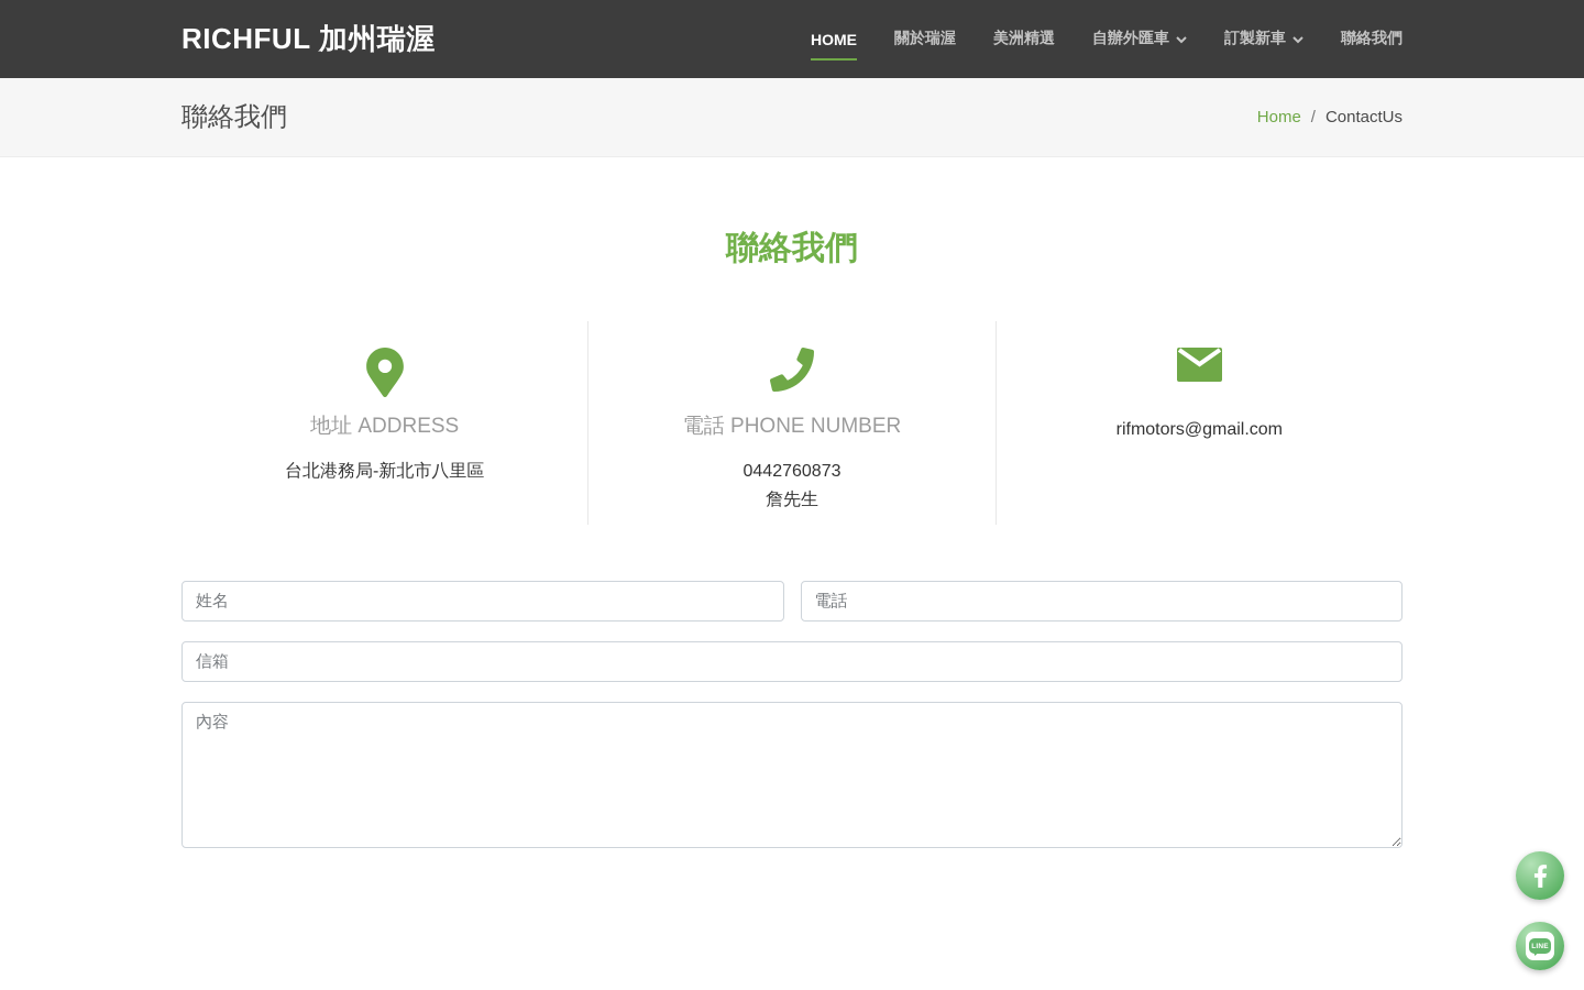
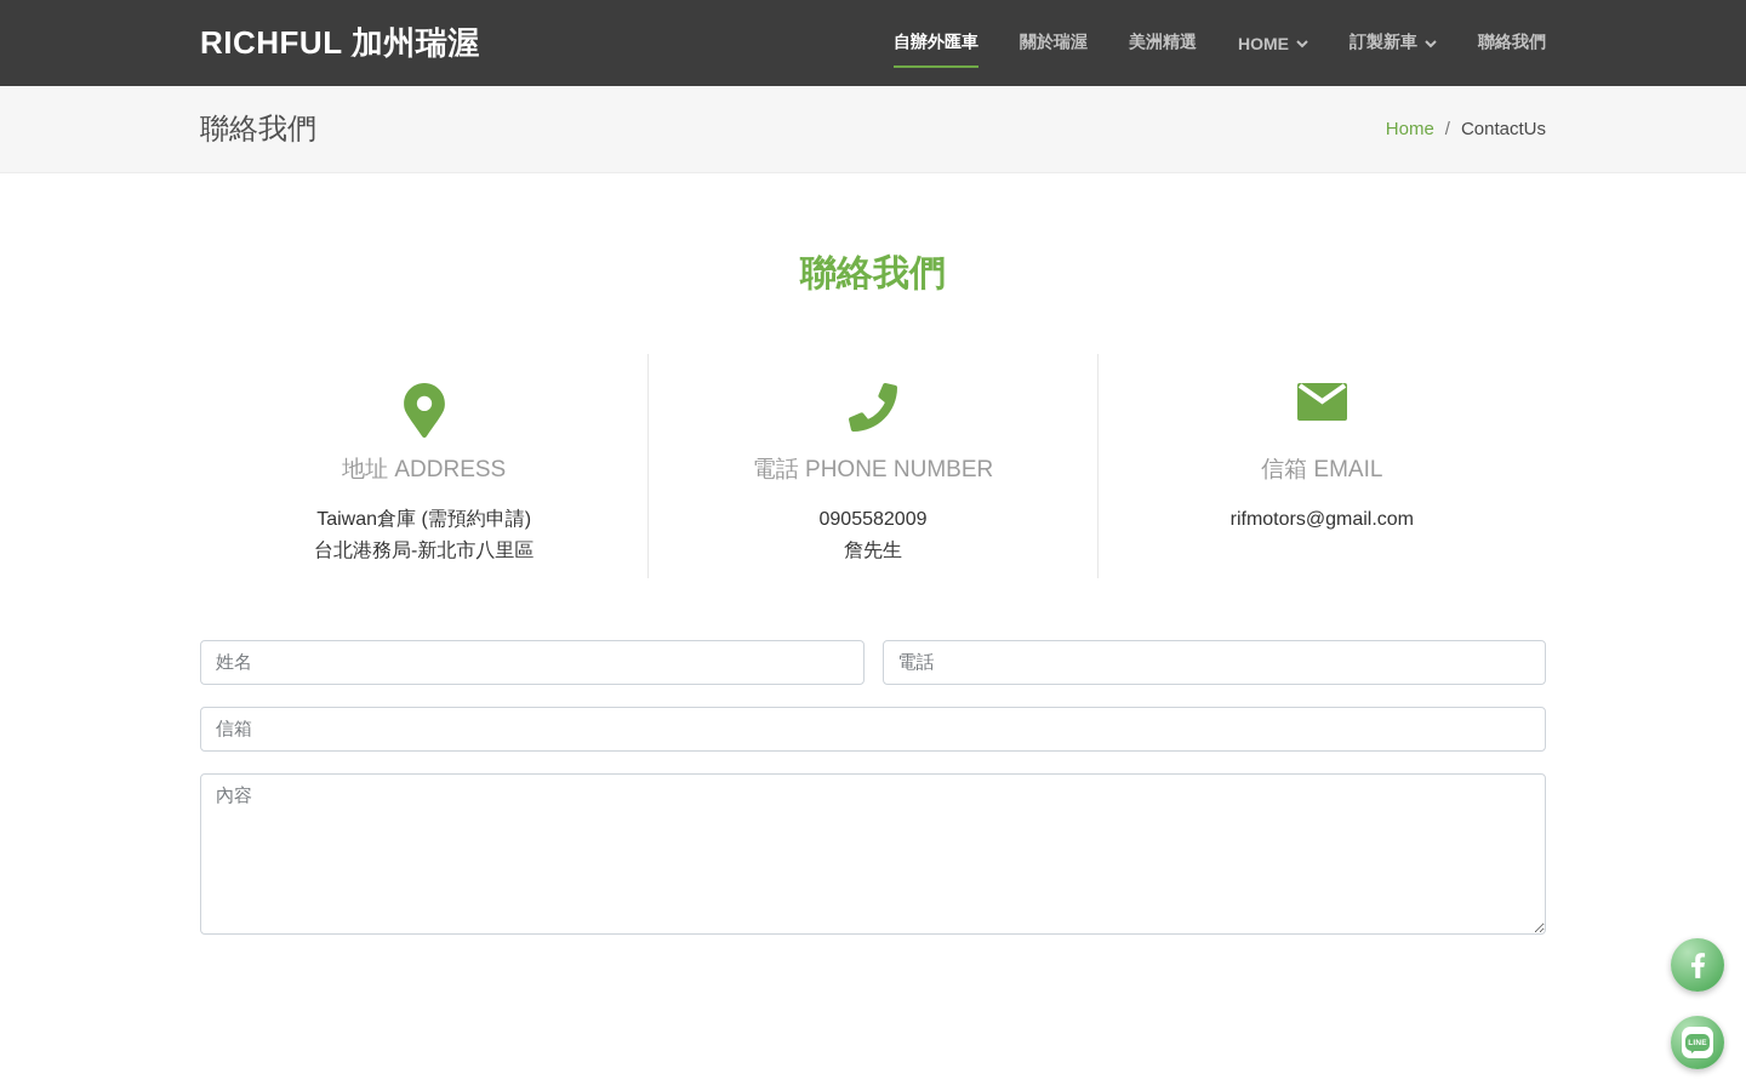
  RICHFUL 加州瑞渥
- HOME
+ 自辦外匯車
  關於瑞渥
  美洲精選
- 自辦外匯車
+ HOME
  訂製新車
  聯絡我們
  聯絡我們
  Home
  /
  ContactUs
  聯絡我們
  地址 ADDRESS
+ Taiwan倉庫 (需預約申請)
  台北港務局-新北市八里區
  電話 PHONE NUMBER
- 0442760873
+ 0905582009
  詹先生
+ 信箱 EMAIL
  rifmotors@gmail.com
  姓名
  電話
  信箱
  內容
